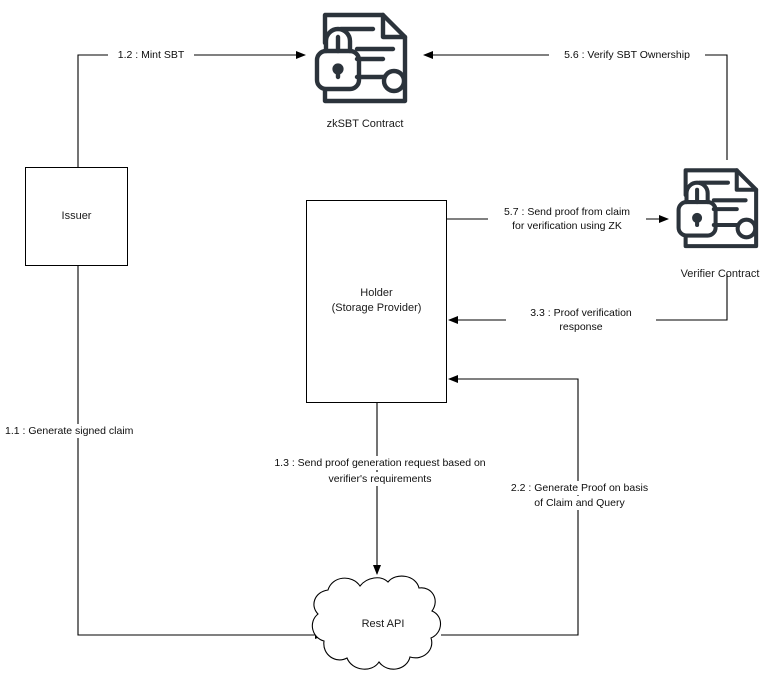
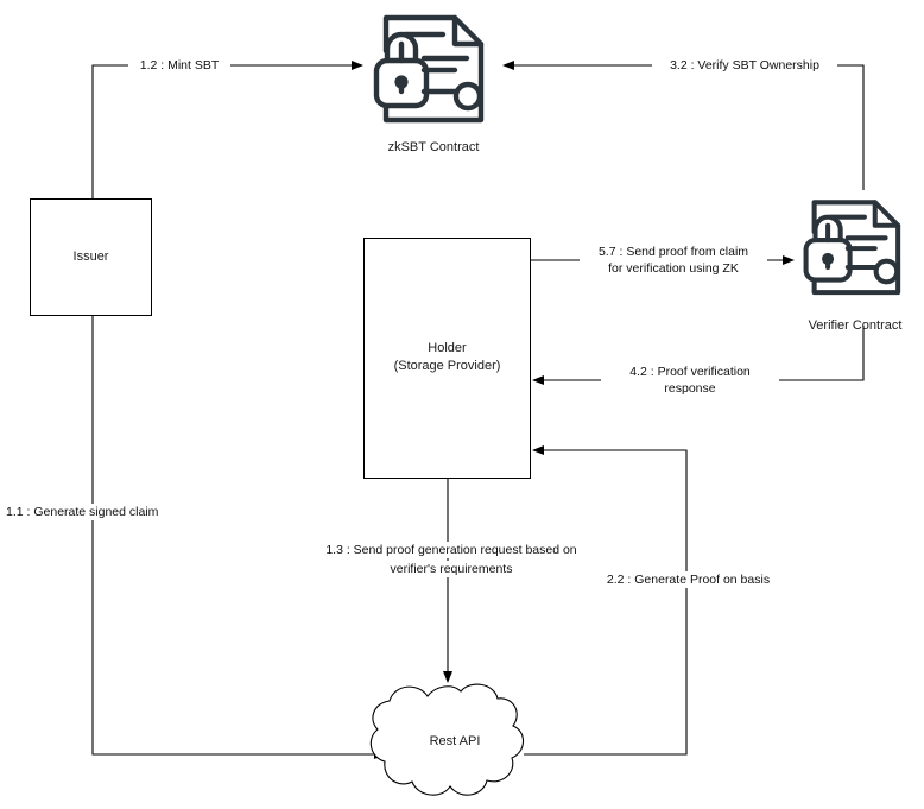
  zkSBT Contract
  Verifier Contract
  Issuer
  Holder
  (Storage Provider)
  Rest API
  1.2 : Mint SBT
- 5.6 : Verify SBT Ownership
+ 3.2 : Verify SBT Ownership
  5.7 : Send proof from claim
  for verification using ZK
- 3.3 : Proof verification
+ 4.2 : Proof verification
  response
  1.1 : Generate signed claim
  1.3 : Send proof generation request based on
  verifier's requirements
  2.2 : Generate Proof on basis
- of Claim and Query
